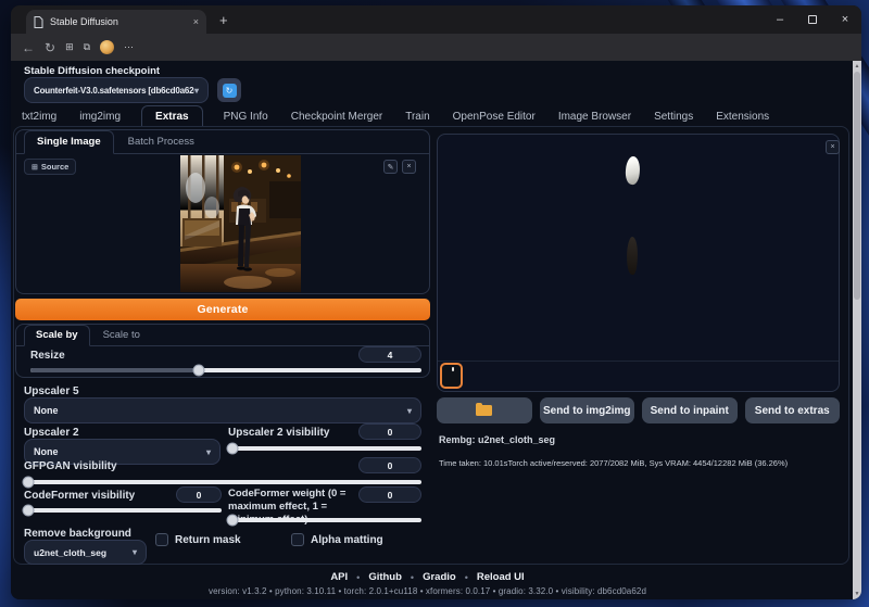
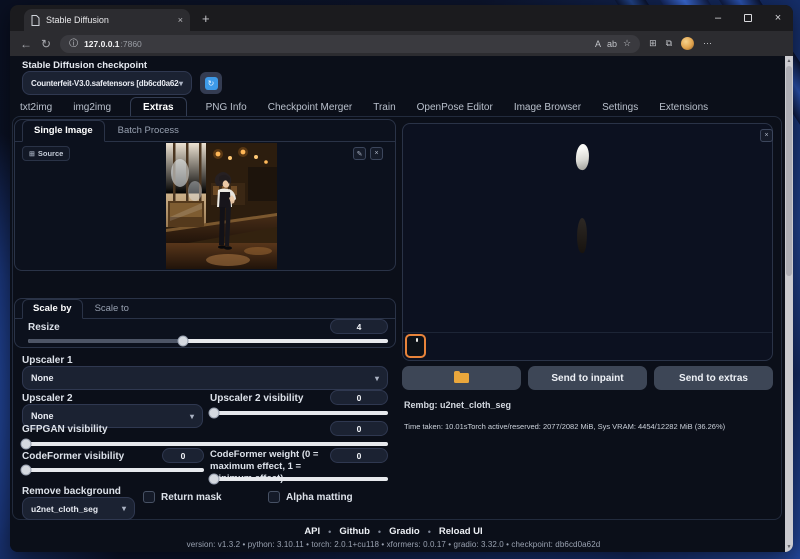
  Stable Diffusion
  ×
  +
  –
  ×
  ←
  ↻
+ ⓘ
+ 127.0.0.1
+ :7860
+ A
+ ab
+ ☆
  ⊞
  ⧉
  ⋯
  Stable Diffusion checkpoint
  Counterfeit-V3.0.safetensors [db6cd0a62
  ▾
  ↻
  txt2img
  img2img
  Extras
  PNG Info
  Checkpoint Merger
  Train
  OpenPose Editor
  Image Browser
  Settings
  Extensions
  Single Image
  Batch Process
  Source
- Generate
  Scale by
  Scale to
  Resize
  4
- Upscaler 5
+ Upscaler 1
  None
  ▾
  Upscaler 2
  None
  ▾
  Upscaler 2 visibility
  0
  GFPGAN visibility
  0
  CodeFormer visibility
  0
  CodeFormer weight (0 = maximum effect, 1 =
  0
  Remove background
  u2net_cloth_seg
  ▾
  Return mask
  Alpha matting
- Send to img2img
  Send to inpaint
  Send to extras
  Rembg: u2net_cloth_seg
  Time taken: 10.01sTorch active/reserved: 2077/2082 MiB, Sys VRAM: 4454/12282 MiB (36.26%)
  API
  •
  Github
  •
  Gradio
  •
  Reload UI
- version: v1.3.2 • python: 3.10.11 • torch: 2.0.1+cu118 • xformers: 0.0.17 • gradio: 3.32.0 • visibility: db6cd0a62d
+ version: v1.3.2 • python: 3.10.11 • torch: 2.0.1+cu118 • xformers: 0.0.17 • gradio: 3.32.0 • checkpoint: db6cd0a62d
